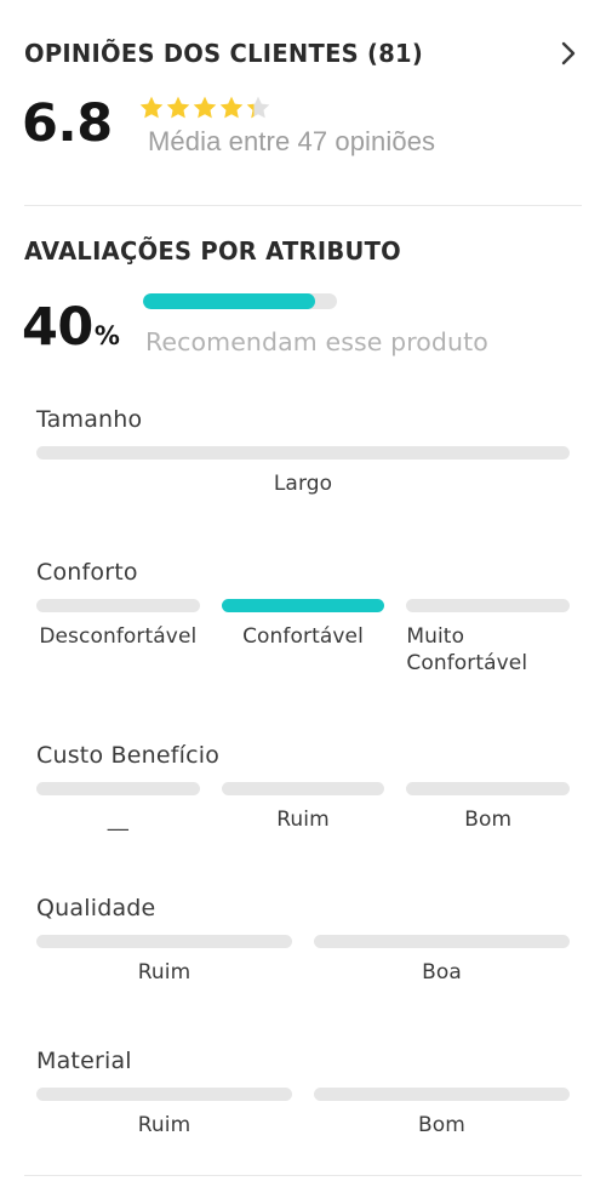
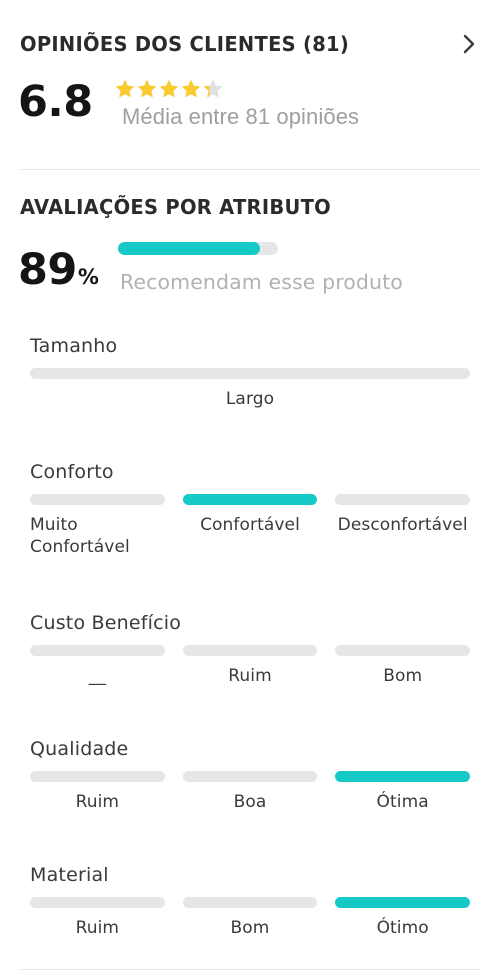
  OPINIÕES DOS CLIENTES (81)
  6.8
- Média entre 47 opiniões
+ Média entre 81 opiniões
  AVALIAÇÕES POR ATRIBUTO
- 40
+ 89
  %
  Recomendam esse produto
  Tamanho
  Largo
  Conforto
- Desconfortável
+ Muito Confortável
  Confortável
- Muito Confortável
+ Desconfortável
  Custo Benefício
  __
  Ruim
  Bom
  Qualidade
  Ruim
  Boa
+ Ótima
  Material
  Ruim
  Bom
+ Ótimo
